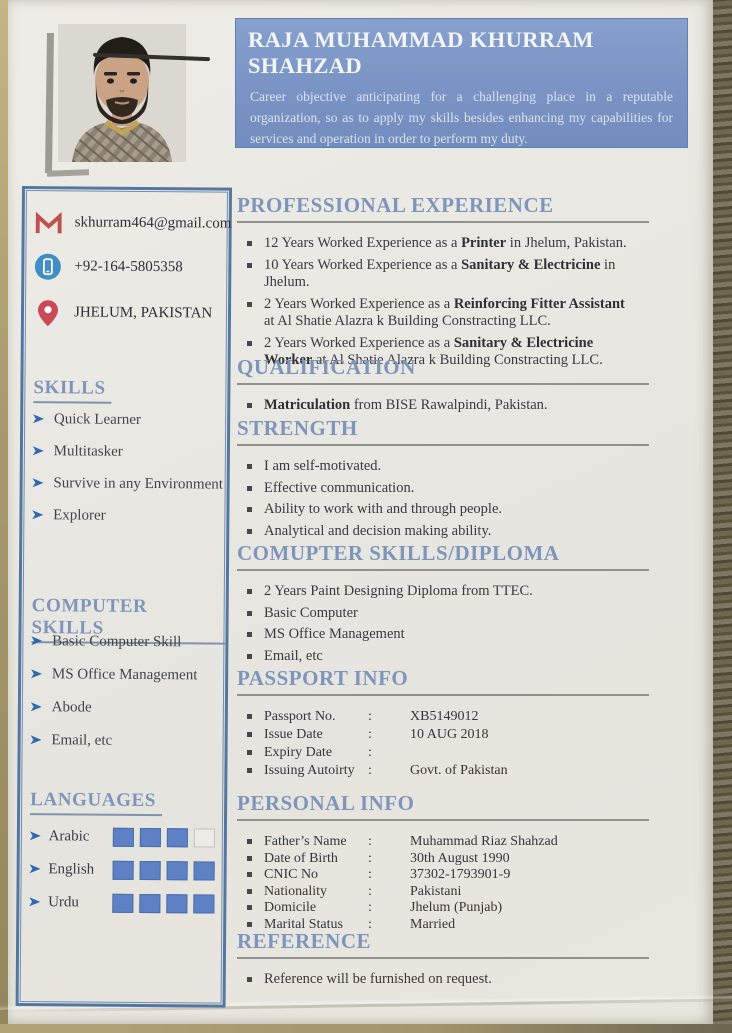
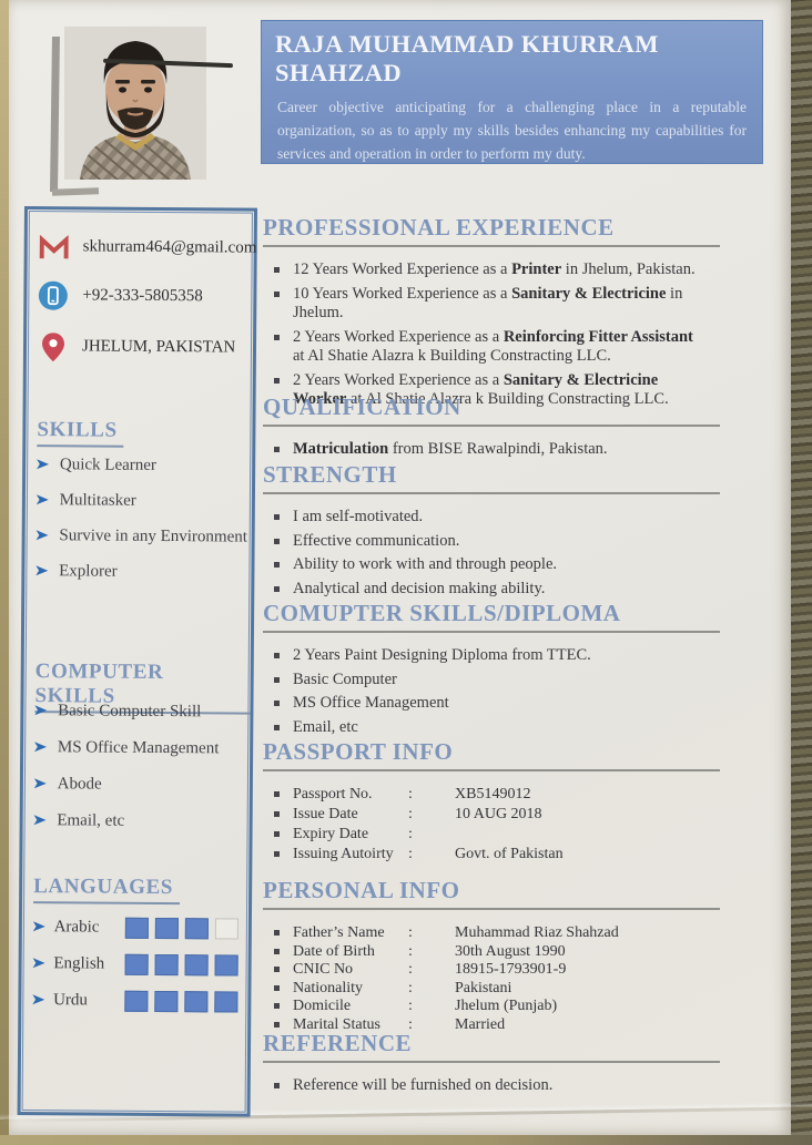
  RAJA MUHAMMAD KHURRAM SHAHZAD
  Career objective anticipating for a challenging place in a reputable organization, so as to apply my skills besides enhancing my capabilities for services and operation in order to perform my duty.
  skhurram464@gmail.com
- +92-164-5805358
+ +92-333-5805358
  JHELUM, PAKISTAN
  SKILLS
  ➤
  Quick Learner
  ➤
  Multitasker
  ➤
  Survive in any Environment
  ➤
  Explorer
  COMPUTER SKILLS
  ➤
  Basic Computer Skill
  ➤
  MS Office Management
  ➤
  Abode
  ➤
  Email, etc
  LANGUAGES
  ➤
  Arabic
  ➤
  English
  ➤
  Urdu
  PROFESSIONAL EXPERIENCE
  12 Years Worked Experience as a Printer in Jhelum, Pakistan.
  10 Years Worked Experience as a Sanitary & Electricine in Jhelum.
  2 Years Worked Experience as a Reinforcing Fitter Assistant at Al Shatie Alazra k Building Constracting LLC.
  2 Years Worked Experience as a Sanitary & Electricine Worker at Al Shatie Alazra k Building Constracting LLC.
  QUALIFICATION
  Matriculation from BISE Rawalpindi, Pakistan.
  STRENGTH
  I am self-motivated.
  Effective communication.
  Ability to work with and through people.
  Analytical and decision making ability.
  COMUPTER SKILLS/DIPLOMA
  2 Years Paint Designing Diploma from TTEC.
  Basic Computer
  MS Office Management
  Email, etc
  PASSPORT INFO
  Passport No.
  :
  XB5149012
  Issue Date
  :
  10 AUG 2018
  Expiry Date
  :
  Issuing Autoirty
  :
  Govt. of Pakistan
  PERSONAL INFO
  Father’s Name
  :
  Muhammad Riaz Shahzad
  Date of Birth
  :
  30th August 1990
  CNIC No
  :
- 37302-1793901-9
+ 18915-1793901-9
  Nationality
  :
  Pakistani
  Domicile
  :
  Jhelum (Punjab)
  Marital Status
  :
  Married
  REFERENCE
- Reference will be furnished on request.
+ Reference will be furnished on decision.
